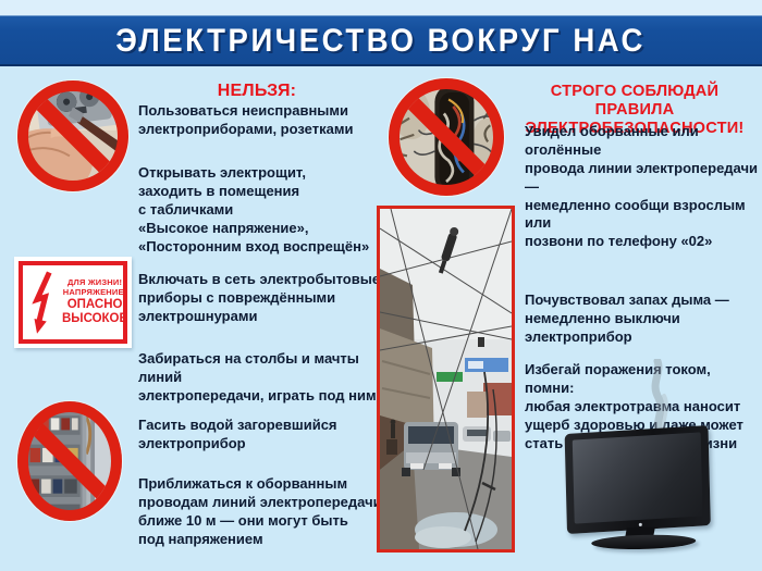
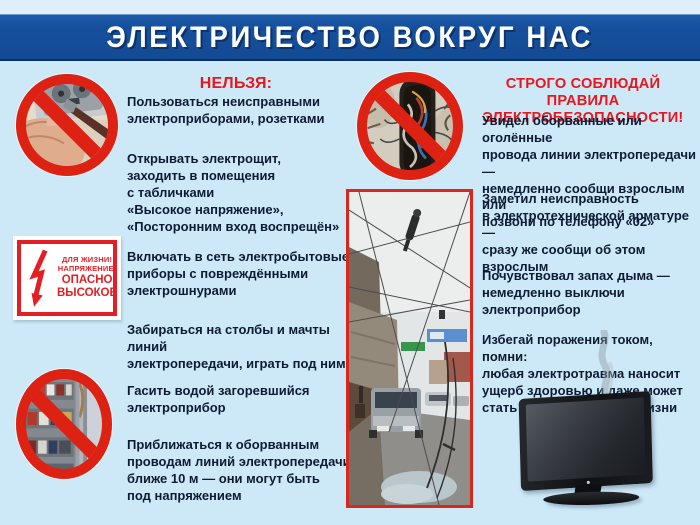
  ЭЛЕКТРИЧЕСТВО ВОКРУГ НАС
  НЕЛЬЗЯ:
  Пользоваться неисправными
  электроприборами, розетками
  Открывать электрощит,
  заходить в помещения
  с табличками
  «Высокое напряжение»,
  «Посторонним вход воспрещён»
  Включать в сеть электробытовы
  приборы с повреждёнными
  электрошнурами
  Забираться на столбы и мачты линий
  электропередачи, играть под ним
  Гасить водой загоревшийся
  электроприбор
  Приближаться к оборванным
  проводам линий электропередач
  ближе 10 м — они могут быть
  под напряжением
  СТРОГО СОБЛЮДАЙ ПРАВИЛА
  ЭЛЕКТРОБЕЗОПАСНОСТИ!
  Увидел оборванные или оголённые
  провода линии электропередачи —
  немедленно сообщи взрослым или
  позвони по телефону «02»
+ Заметил неисправность
+ в электротехнической арматуре —
+ сразу же сообщи об этом
+ взрослым
  Почувствовал запах дыма —
  немедленно выключи
  электроприбор
  Избегай поражения током, помни:
  любая электротравма наносит
  ущерб здоровью и даже может
  ДЛЯ ЖИЗНИ!
  НАПРЯЖЕНИЕ!
  ОПАСНО
  ВЫСОКОЕ
